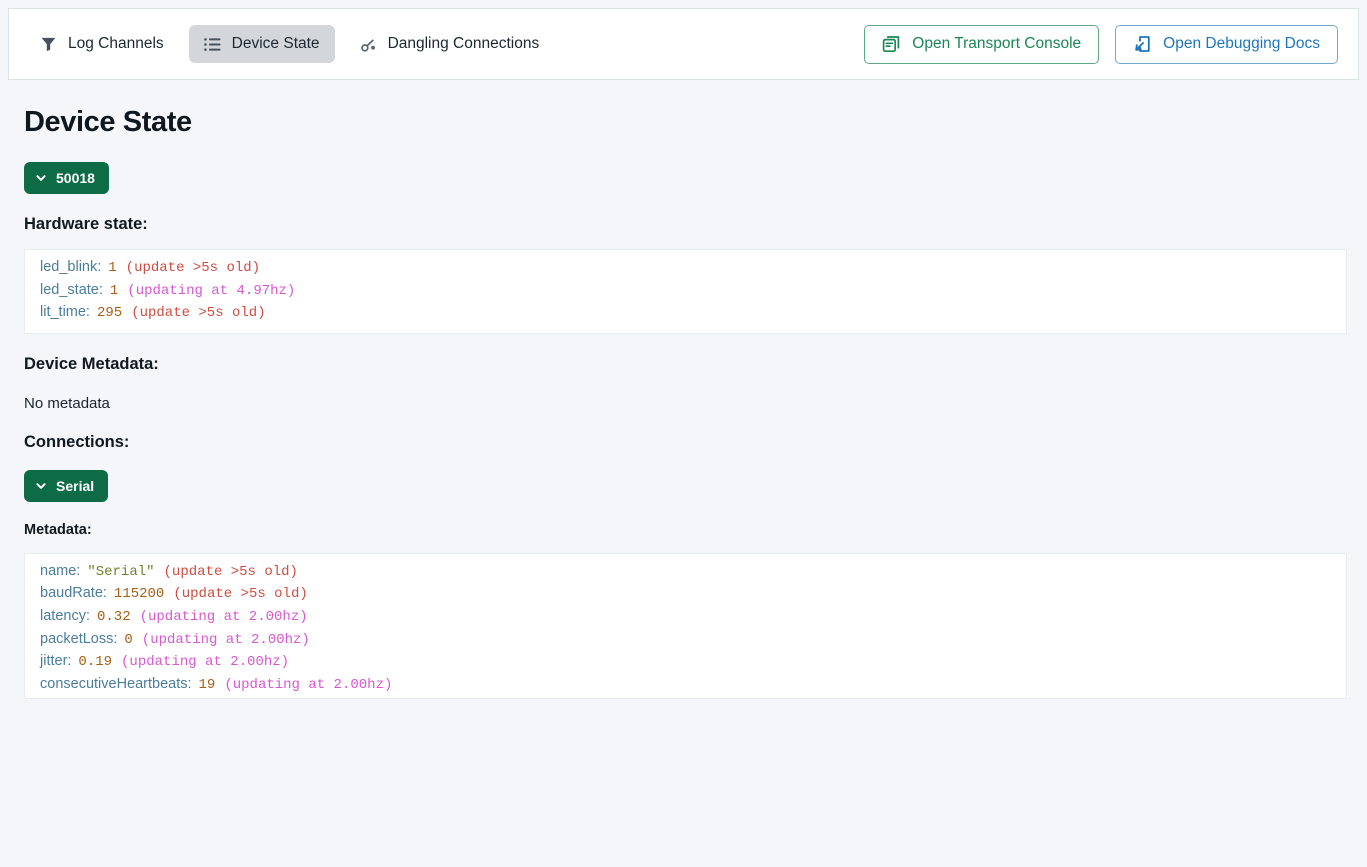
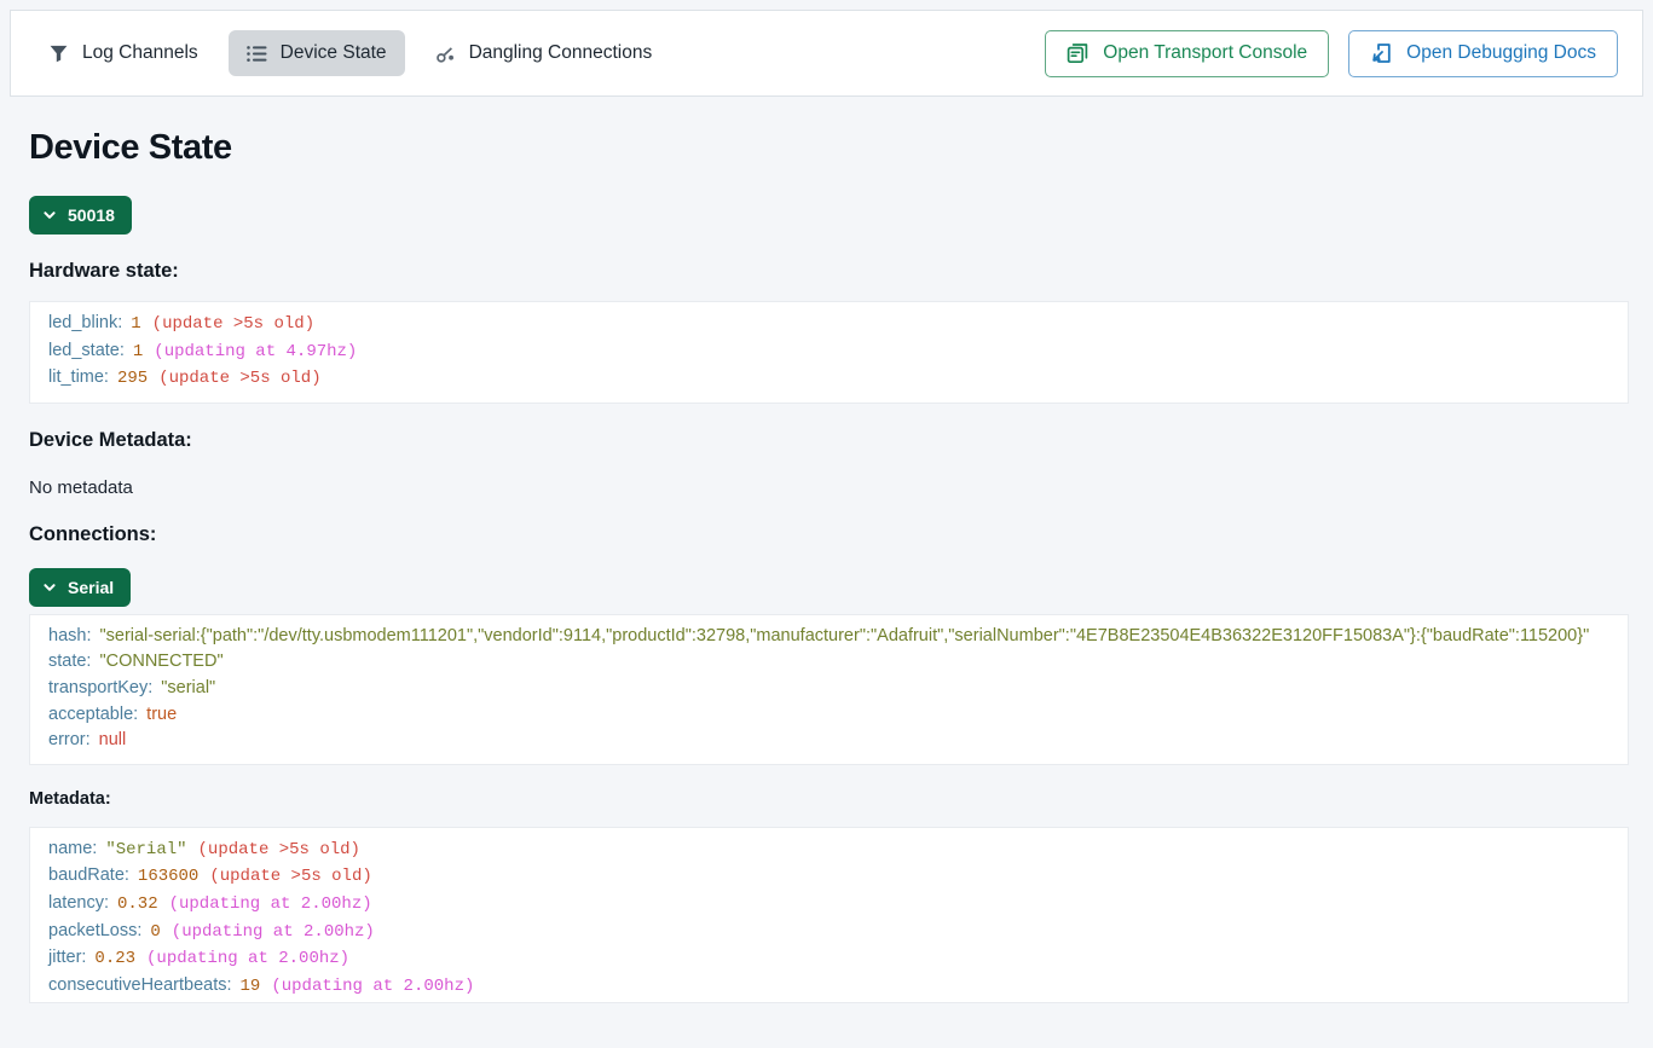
  Log Channels
  Device State
  Dangling Connections
  Open Transport Console
  Open Debugging Docs
  Device State
  50018
  Hardware state:
  led_blink: 1 (update >5s old)
  led_state: 1 (updating at 4.97hz)
  lit_time: 295 (update >5s old)
  Device Metadata:
  No metadata
  Connections:
  Serial
+ hash: "serial-serial:{"path":"/dev/tty.usbmodem111201","vendorId":9114,"productId":32798,"manufacturer":"Adafruit","serialNumber":"4E7B8E23504E4B36322E3120FF15083A"}:{"baudRate":115200}"
+ state: "CONNECTED"
+ transportKey: "serial"
+ acceptable: true
+ error: null
  Metadata:
  name: "Serial" (update >5s old)
- baudRate: 115200 (update >5s old)
+ baudRate: 163600 (update >5s old)
  latency: 0.32 (updating at 2.00hz)
  packetLoss: 0 (updating at 2.00hz)
- jitter: 0.19 (updating at 2.00hz)
+ jitter: 0.23 (updating at 2.00hz)
  consecutiveHeartbeats: 19 (updating at 2.00hz)
